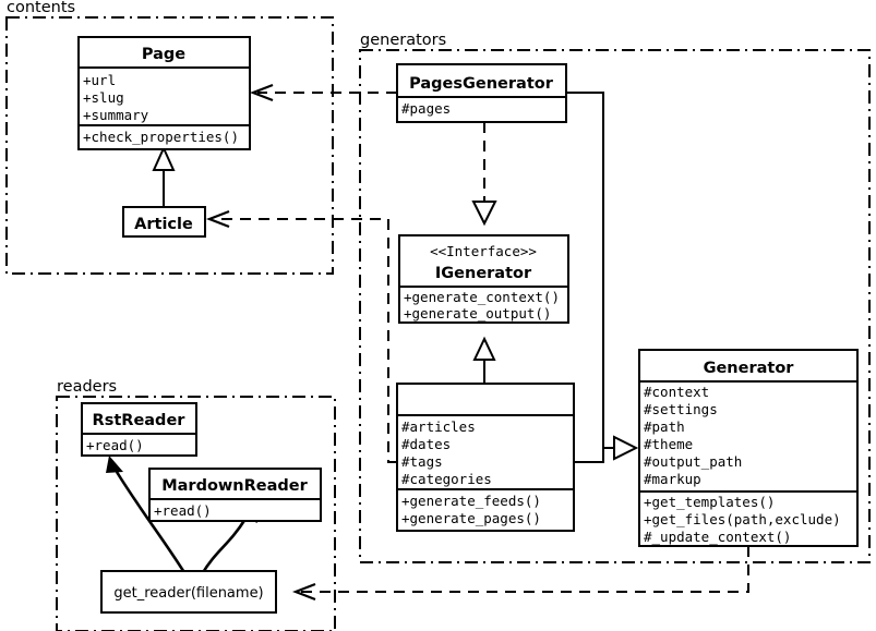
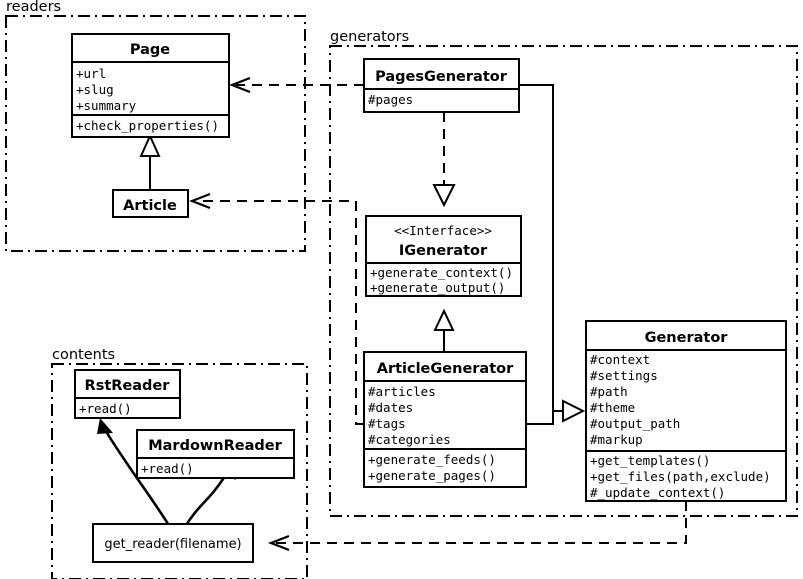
- contents
+ readers
  generators
- readers
+ contents
  Page
  +url
  +slug
  +summary
  +check_properties()
  Article
  PagesGenerator
  #pages
  <<Interface>>
  IGenerator
  +generate_context()
  +generate_output()
+ ArticleGenerator
  #articles
  #dates
  #tags
  #categories
  +generate_feeds()
  +generate_pages()
  Generator
  #context
  #settings
  #path
  #theme
  #output_path
  #markup
  +get_templates()
  +get_files(path,exclude)
  #_update_context()
  RstReader
  +read()
  MardownReader
  +read()
  get_reader(filename)
